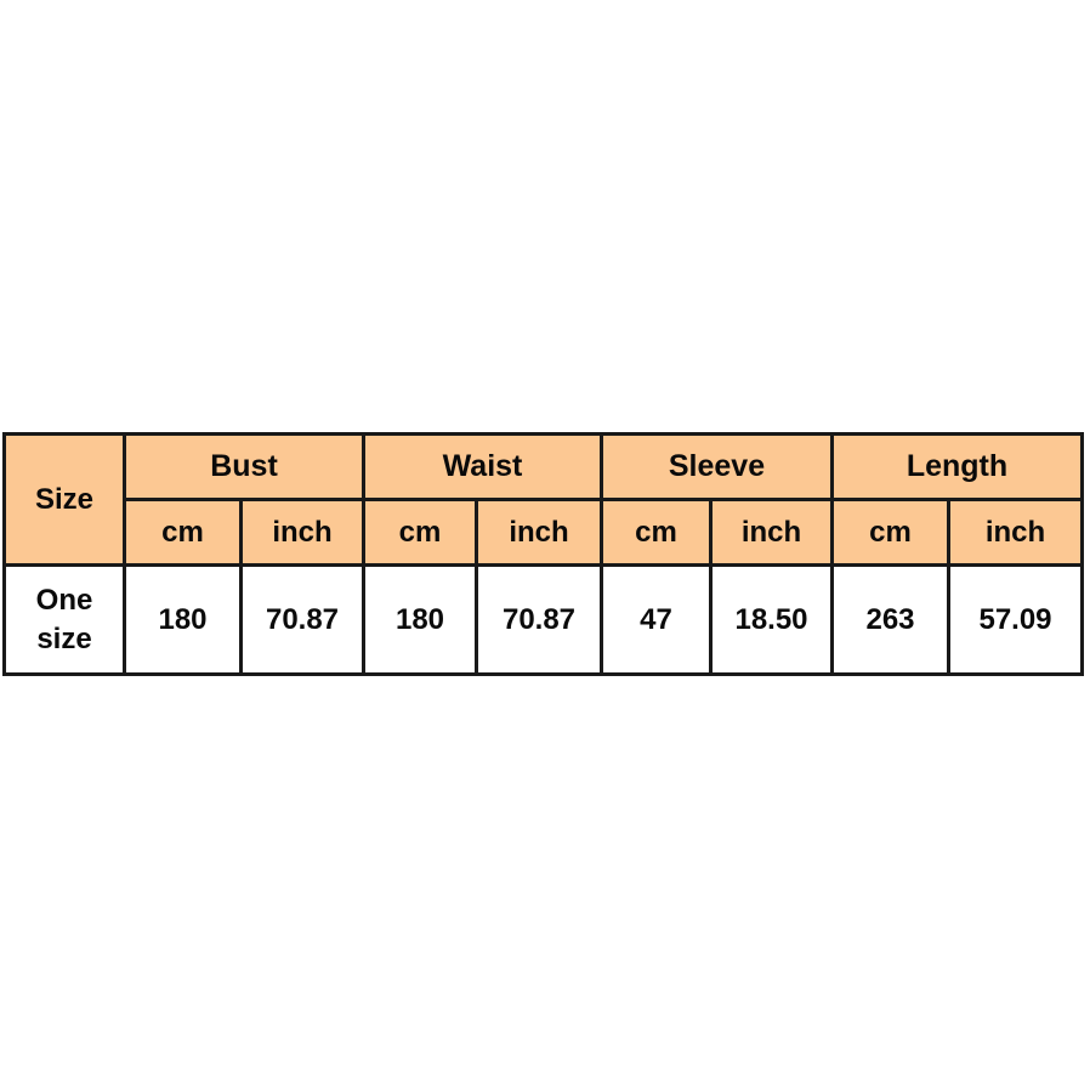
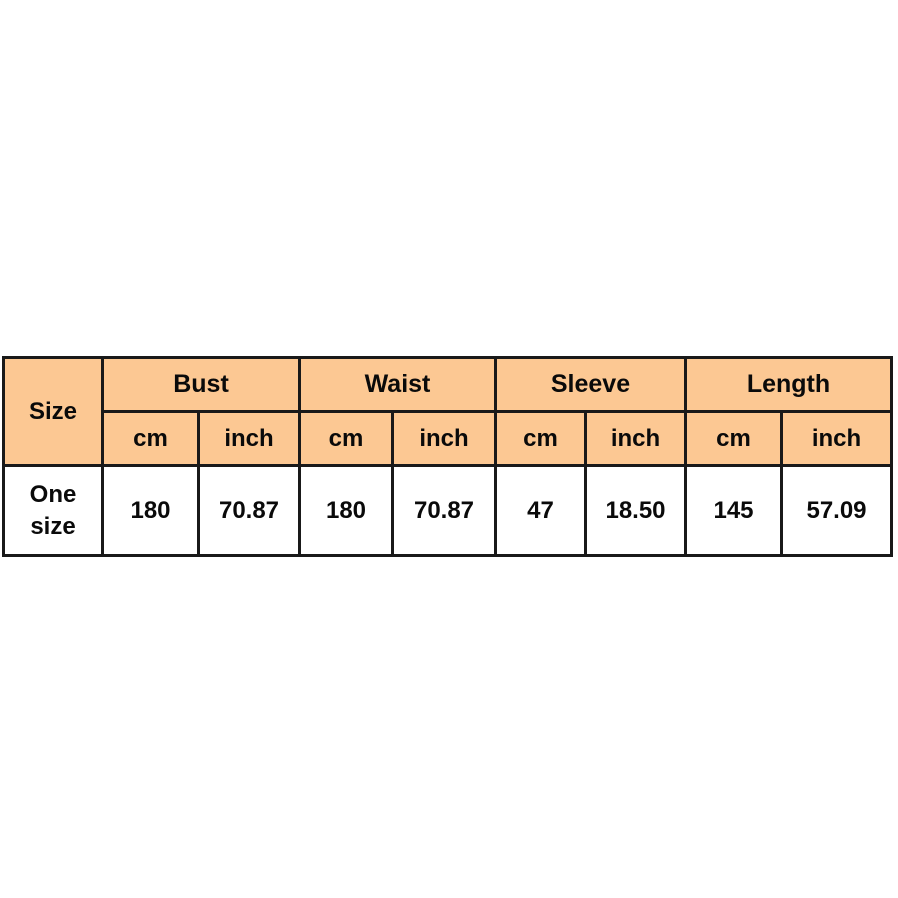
  Size	Bust	Waist	Sleeve	Length
  cm	inch	cm	inch	cm	inch	cm	inch
- One size	180	70.87	180	70.87	47	18.50	263	57.09
+ One size	180	70.87	180	70.87	47	18.50	145	57.09
